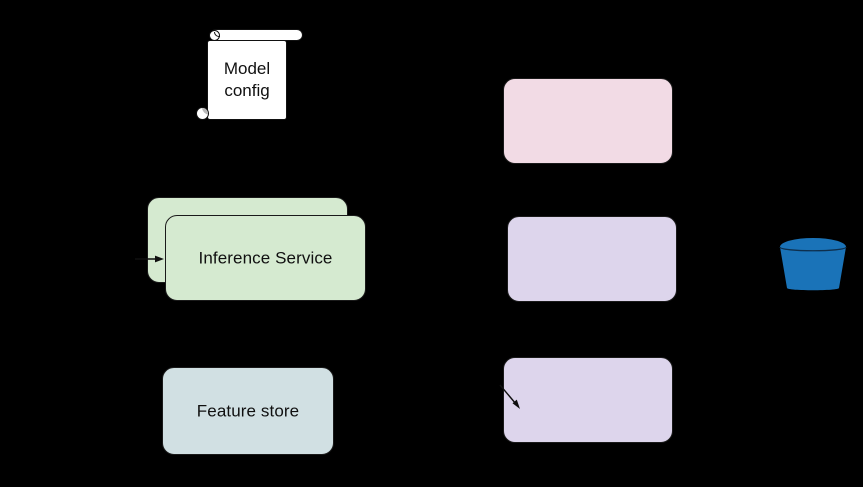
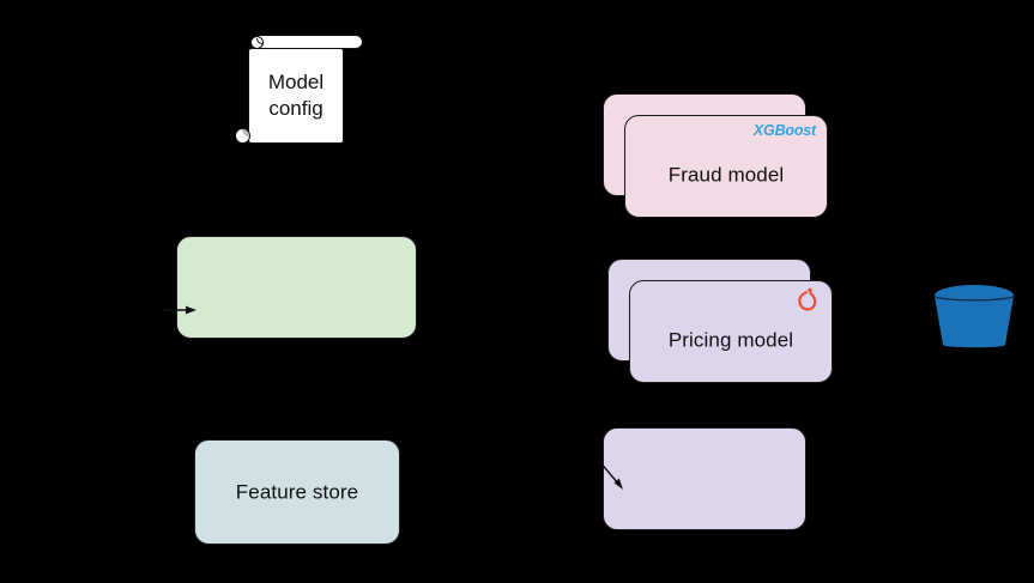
  Model
  config
- Inference Service
  Feature store
+ XGBoost
+ Fraud model
+ Pricing model
